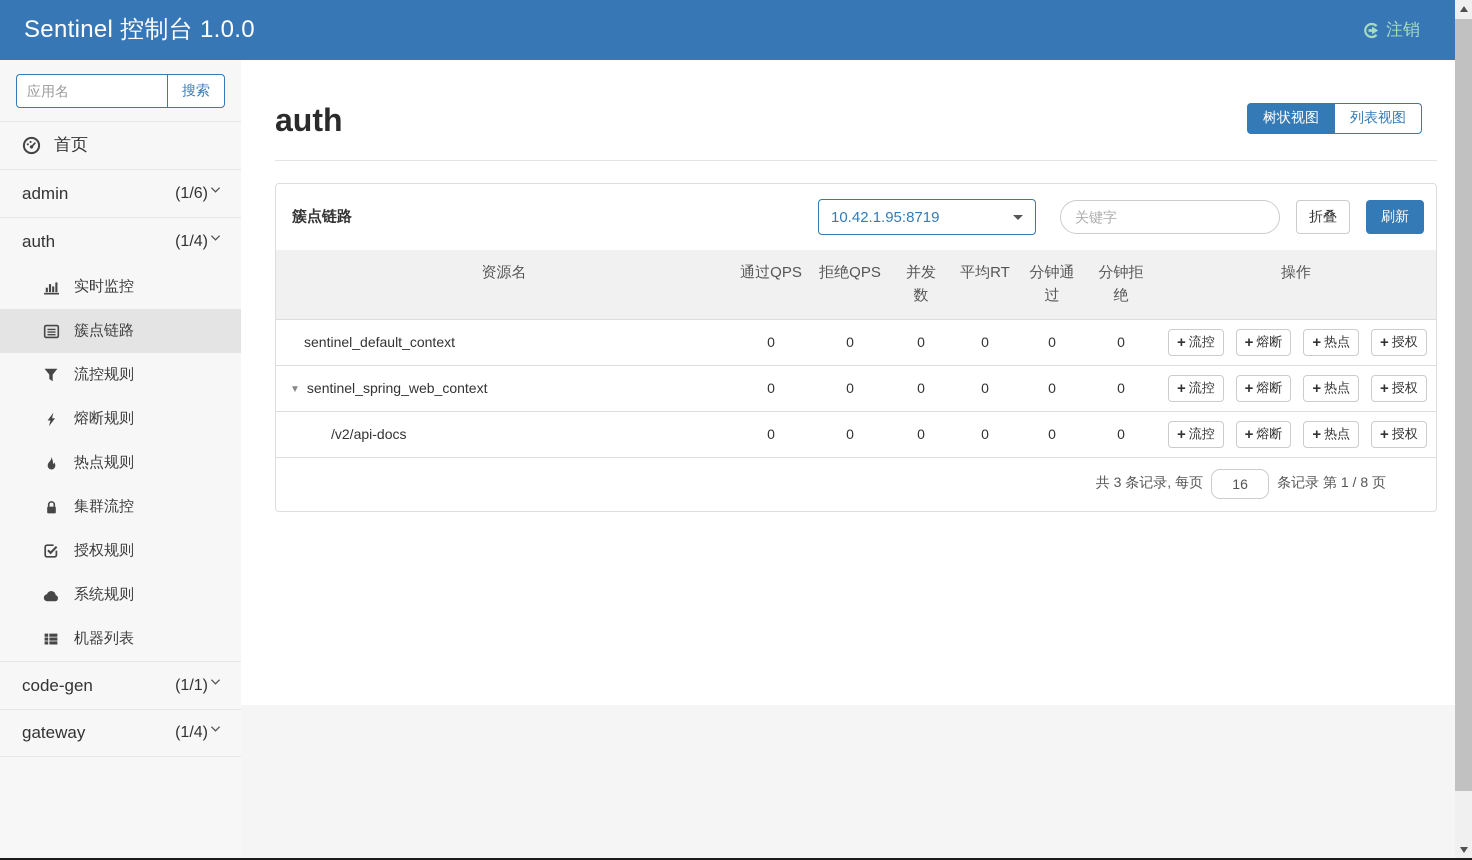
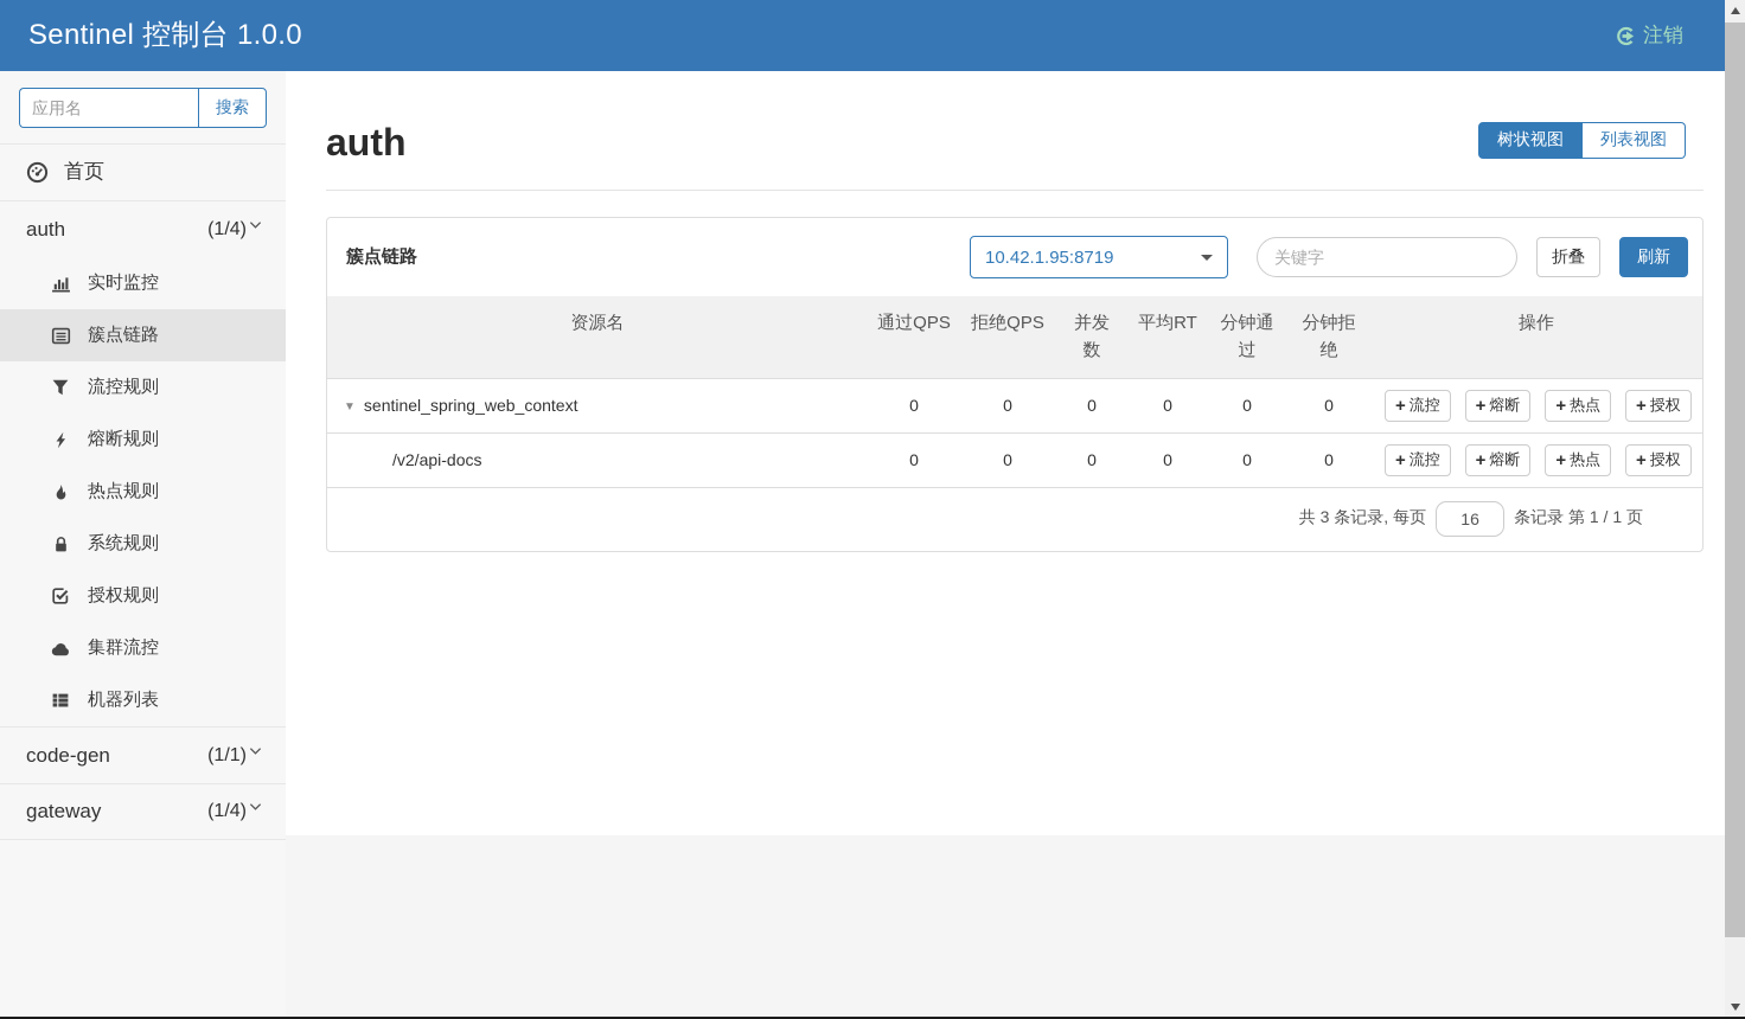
  Sentinel 控制台 1.0.0
  注销
  应用名
  搜索
  首页
- admin
- (1/6)
  auth
  (1/4)
  实时监控
  簇点链路
  流控规则
  熔断规则
  热点规则
- 集群流控
+ 系统规则
  授权规则
- 系统规则
+ 集群流控
  机器列表
  code-gen
  (1/1)
  gateway
  (1/4)
  auth
  树状视图
  列表视图
  簇点链路
  10.42.1.95:8719
  关键字
  折叠
  刷新
  资源名	通过QPS	拒绝QPS	并发数	平均RT	分钟通过	分钟拒绝	操作
- sentinel_default_context	0	0	0	0	0	0	+ 流控 + 熔断 + 热点 + 授权
  ▼ sentinel_spring_web_context	0	0	0	0	0	0	+ 流控 + 熔断 + 热点 + 授权
  /v2/api-docs	0	0	0	0	0	0	+ 流控 + 熔断 + 热点 + 授权
  共 3 条记录, 每页
  16
- 条记录 第 1 / 8 页
+ 条记录 第 1 / 1 页
